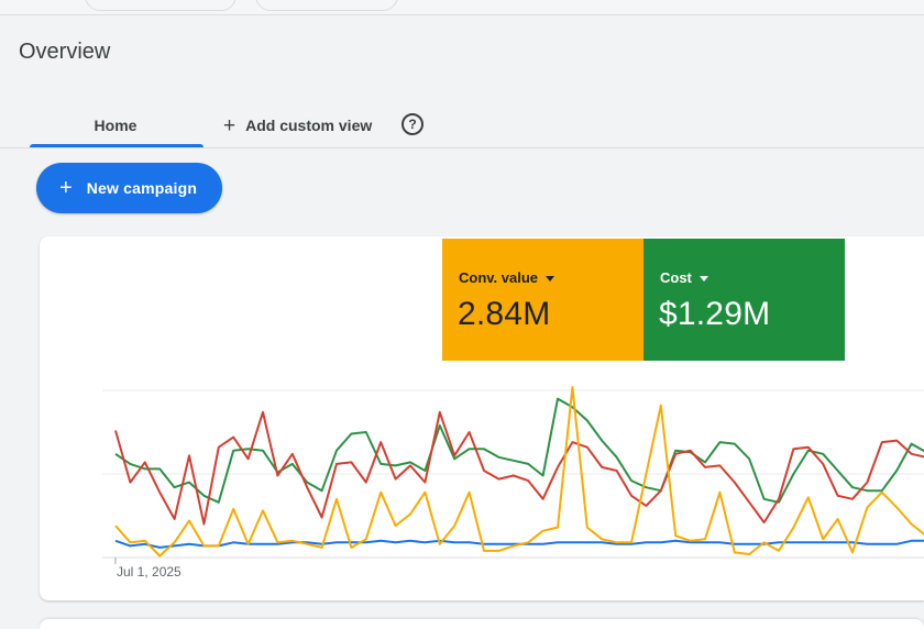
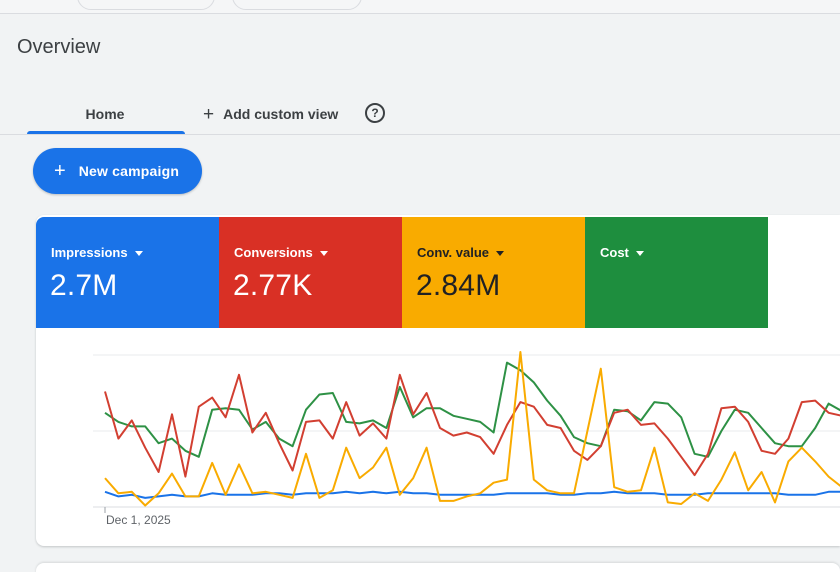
  Overview
  Home
  +
  Add custom view
  ?
  +
  New campaign
+ Impressions
+ 2.7M
+ Conversions
+ 2.77K
  Conv. value
  2.84M
  Cost
- $1.29M
- Jul 1, 2025
+ Dec 1, 2025
